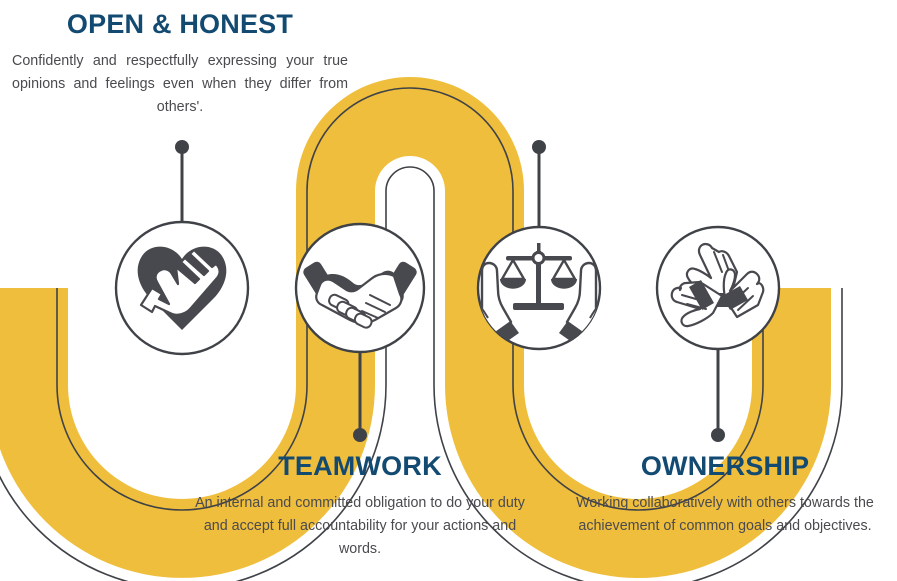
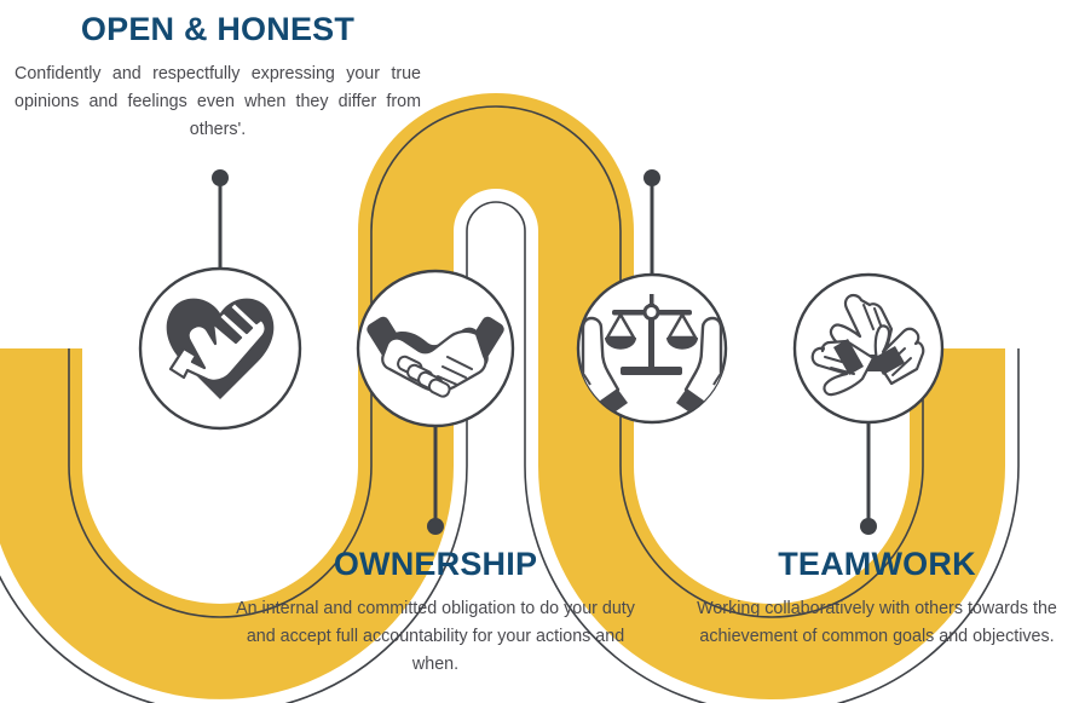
  OPEN & HONEST
  Confidently and respectfully expressing your true opinions and feelings even when they differ from others'.
- TEAMWORK
+ OWNERSHIP
- An internal and committed obligation to do your duty and accept full accountability for your actions and words.
+ An internal and committed obligation to do your duty and accept full accountability for your actions and when.
- OWNERSHIP
+ TEAMWORK
  Working collaboratively with others towards the achievement of common goals and objectives.
